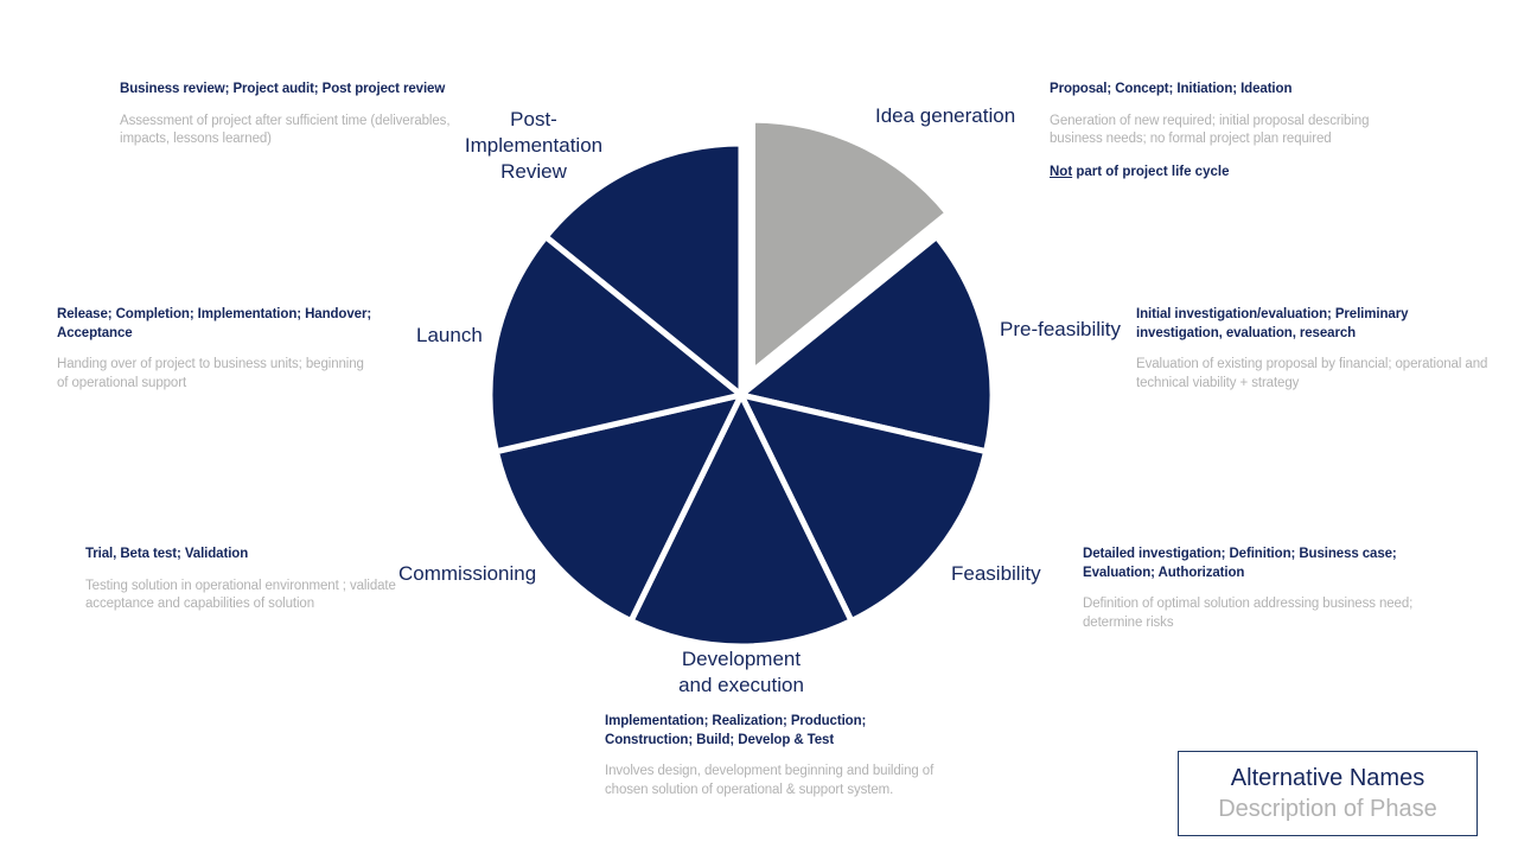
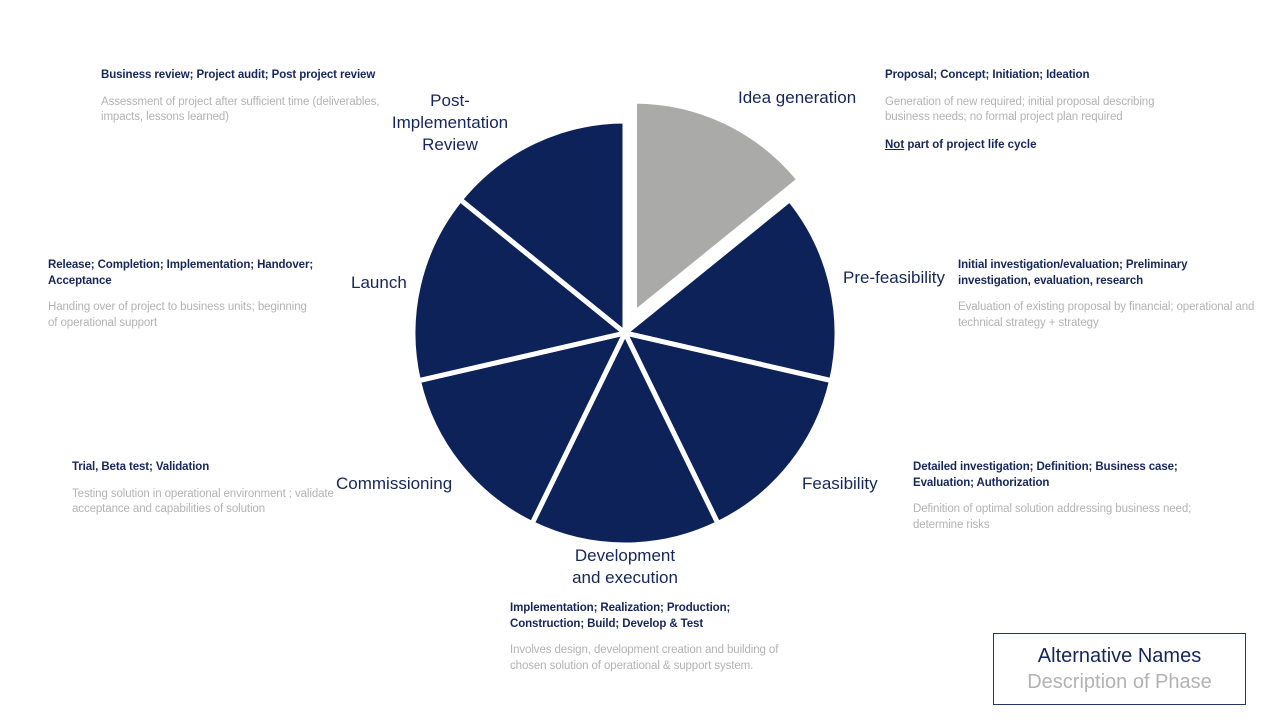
  Idea generation
  Pre-feasibility
  Feasibility
  Development
  and execution
  Commissioning
  Launch
  Post-
  Implementation
  Review
  Proposal; Concept; Initiation; Ideation
  Generation of new required; initial proposal describing business needs; no formal project plan required
  Not part of project life cycle
  Initial investigation/evaluation; Preliminary investigation, evaluation, research
- Evaluation of existing proposal by financial; operational and technical viability + strategy
+ Evaluation of existing proposal by financial; operational and technical strategy + strategy
  Detailed investigation; Definition; Business case; Evaluation; Authorization
  Definition of optimal solution addressing business need; determine risks
  Implementation; Realization; Production; Construction; Build; Develop & Test
- Involves design, development beginning and building of chosen solution of operational & support system.
+ Involves design, development creation and building of chosen solution of operational & support system.
  Trial, Beta test; Validation
  Testing solution in operational environment ; validate acceptance and capabilities of solution
  Release; Completion; Implementation; Handover; Acceptance
  Handing over of project to business units; beginning of operational support
  Business review; Project audit; Post project review
  Assessment of project after sufficient time (deliverables, impacts, lessons learned)
  Alternative Names
  Description of Phase
